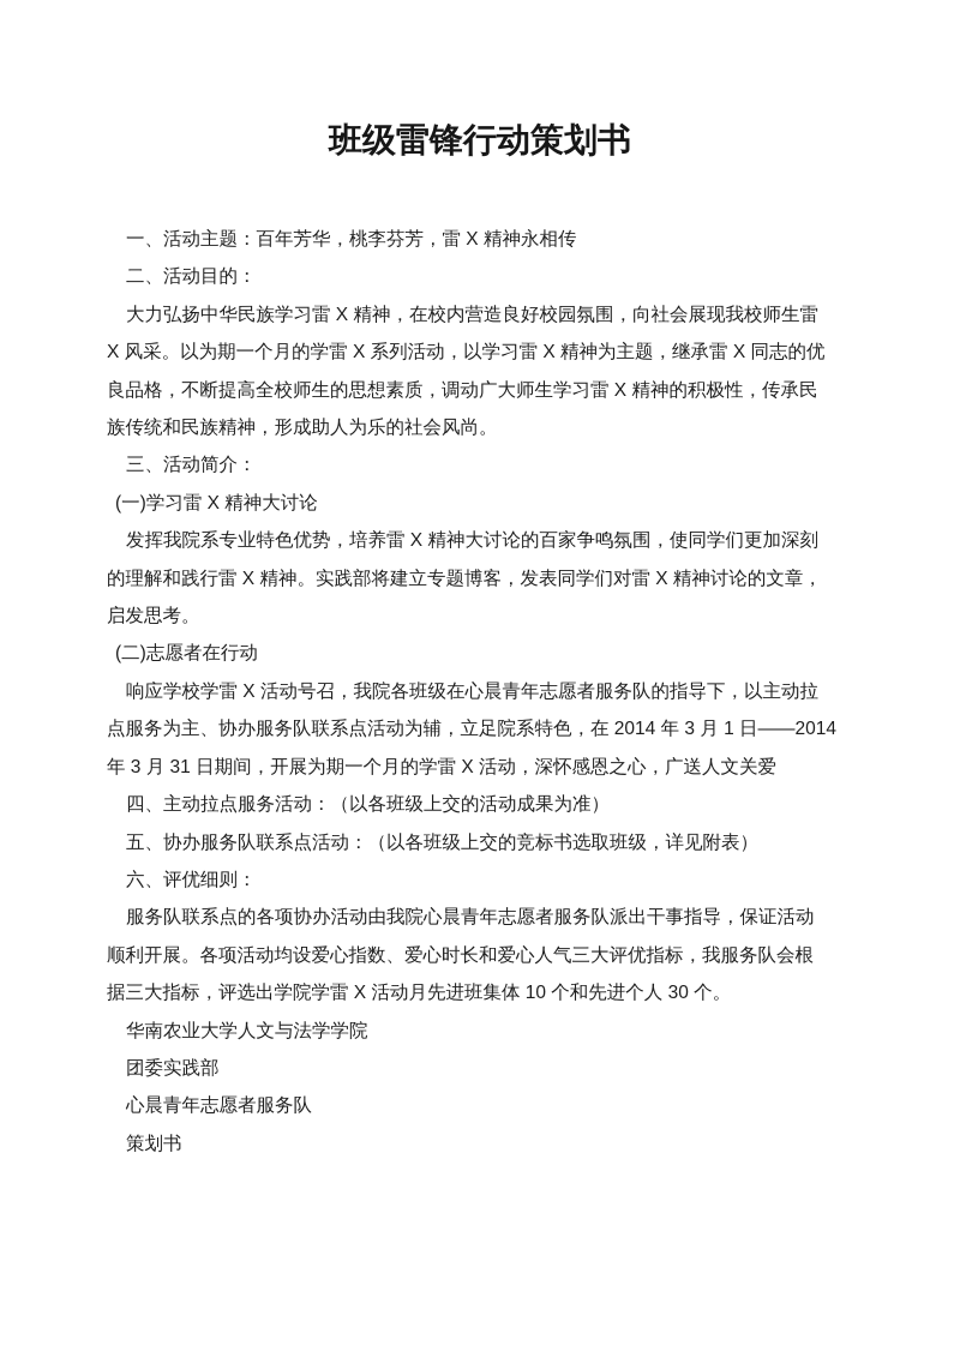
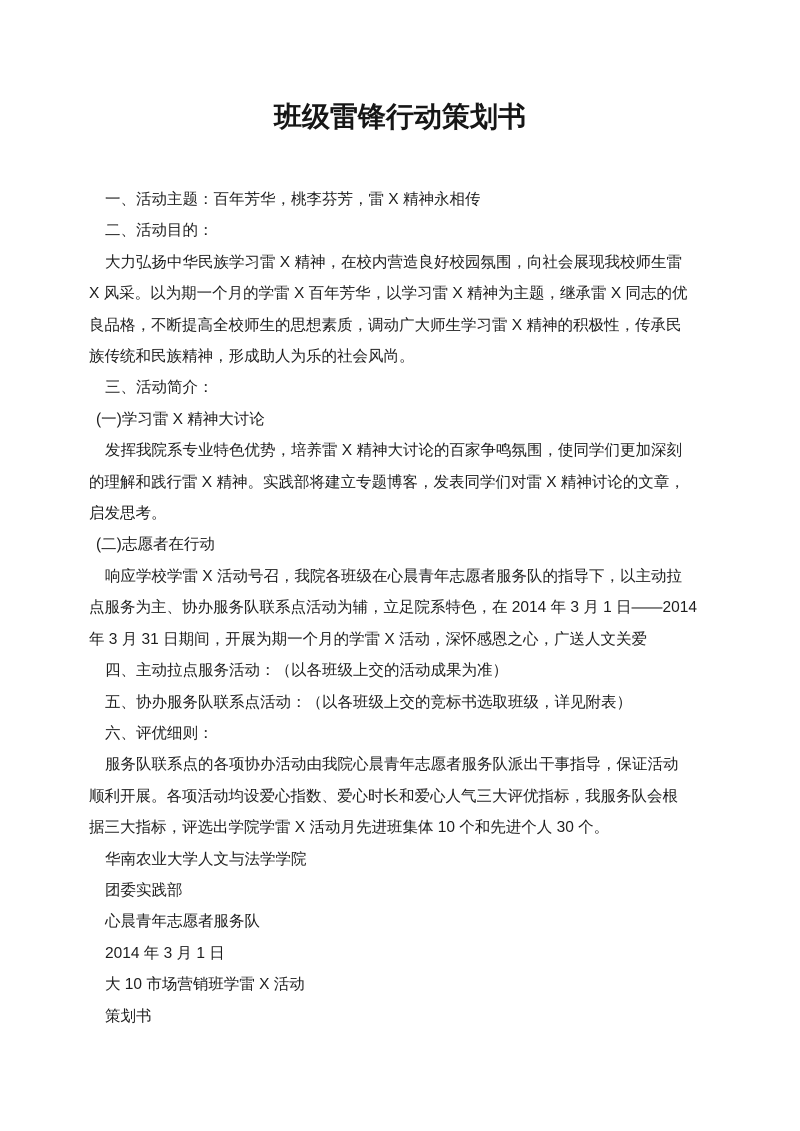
  班级雷锋行动策划书
  一、活动主题：百年芳华，桃李芬芳，雷 X 精神永相传
  二、活动目的：
  大力弘扬中华民族学习雷 X 精神，在校内营造良好校园氛围，向社会展现我校师生雷
- X 风采。以为期一个月的学雷 X 系列活动，以学习雷 X 精神为主题，继承雷 X 同志的优
+ X 风采。以为期一个月的学雷 X 百年芳华，以学习雷 X 精神为主题，继承雷 X 同志的优
  良品格，不断提高全校师生的思想素质，调动广大师生学习雷 X 精神的积极性，传承民
  族传统和民族精神，形成助人为乐的社会风尚。
  三、活动简介：
  (一)学习雷 X 精神大讨论
  发挥我院系专业特色优势，培养雷 X 精神大讨论的百家争鸣氛围，使同学们更加深刻
  的理解和践行雷 X 精神。实践部将建立专题博客，发表同学们对雷 X 精神讨论的文章，
  启发思考。
  (二)志愿者在行动
  响应学校学雷 X 活动号召，我院各班级在心晨青年志愿者服务队的指导下，以主动拉
  点服务为主、协办服务队联系点活动为辅，立足院系特色，在 2014 年 3 月 1 日——2014
  年 3 月 31 日期间，开展为期一个月的学雷 X 活动，深怀感恩之心，广送人文关爱
  四、主动拉点服务活动：（以各班级上交的活动成果为准）
  五、协办服务队联系点活动：（以各班级上交的竞标书选取班级，详见附表）
  六、评优细则：
  服务队联系点的各项协办活动由我院心晨青年志愿者服务队派出干事指导，保证活动
  顺利开展。各项活动均设爱心指数、爱心时长和爱心人气三大评优指标，我服务队会根
  据三大指标，评选出学院学雷 X 活动月先进班集体 10 个和先进个人 30 个。
  华南农业大学人文与法学学院
  团委实践部
  心晨青年志愿者服务队
+ 2014 年 3 月 1 日
+ 大 10 市场营销班学雷 X 活动
  策划书
